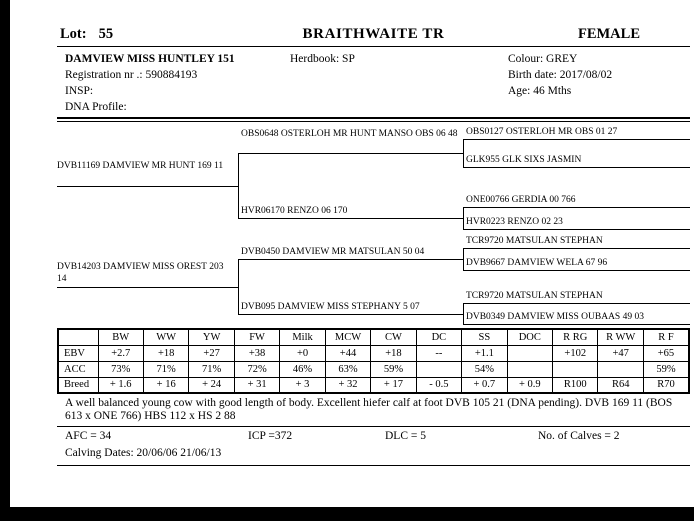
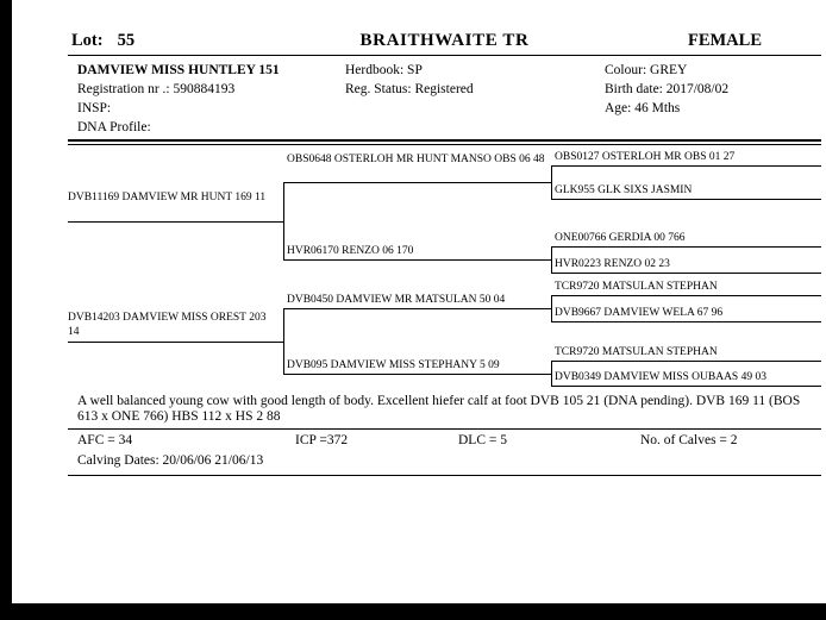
  Lot: 55
  BRAITHWAITE TR
  FEMALE
  DAMVIEW MISS HUNTLEY 151
  Registration nr .: 590884193
  INSP:
  DNA Profile:
  Herdbook: SP
+ Reg. Status: Registered
  Colour: GREY
  Birth date: 2017/08/02
  Age: 46 Mths
  DVB11169 DAMVIEW MR HUNT 169 11
  DVB14203 DAMVIEW MISS OREST 203 14
  OBS0648 OSTERLOH MR HUNT MANSO OBS 06 48
  HVR06170 RENZO 06 170
  DVB0450 DAMVIEW MR MATSULAN 50 04
- DVB095 DAMVIEW MISS STEPHANY 5 07
+ DVB095 DAMVIEW MISS STEPHANY 5 09
  OBS0127 OSTERLOH MR OBS 01 27
  GLK955 GLK SIXS JASMIN
  ONE00766 GERDIA 00 766
  HVR0223 RENZO 02 23
  TCR9720 MATSULAN STEPHAN
  DVB9667 DAMVIEW WELA 67 96
  TCR9720 MATSULAN STEPHAN
  DVB0349 DAMVIEW MISS OUBAAS 49 03
- 	BW	WW	YW	FW	Milk	MCW	CW	DC	SS	DOC	R RG	R WW	R F
- EBV	+2.7	+18	+27	+38	+0	+44	+18	--	+1.1		+102	+47	+65
- ACC	73%	71%	71%	72%	46%	63%	59%		54%				59%
- Breed	+ 1.6	+ 16	+ 24	+ 31	+ 3	+ 32	+ 17	- 0.5	+ 0.7	+ 0.9	R100	R64	R70
  A well balanced young cow with good length of body. Excellent hiefer calf at foot DVB 105 21 (DNA pending). DVB 169 11 (BOS 613 x ONE 766) HBS 112 x HS 2 88
  AFC = 34
  ICP =372
  DLC = 5
  No. of Calves = 2
  Calving Dates: 20/06/06 21/06/13
